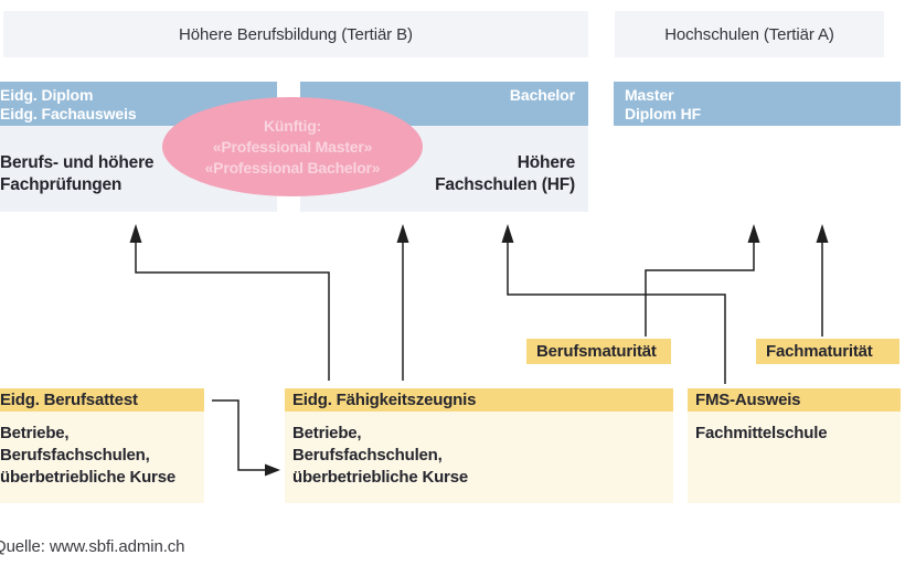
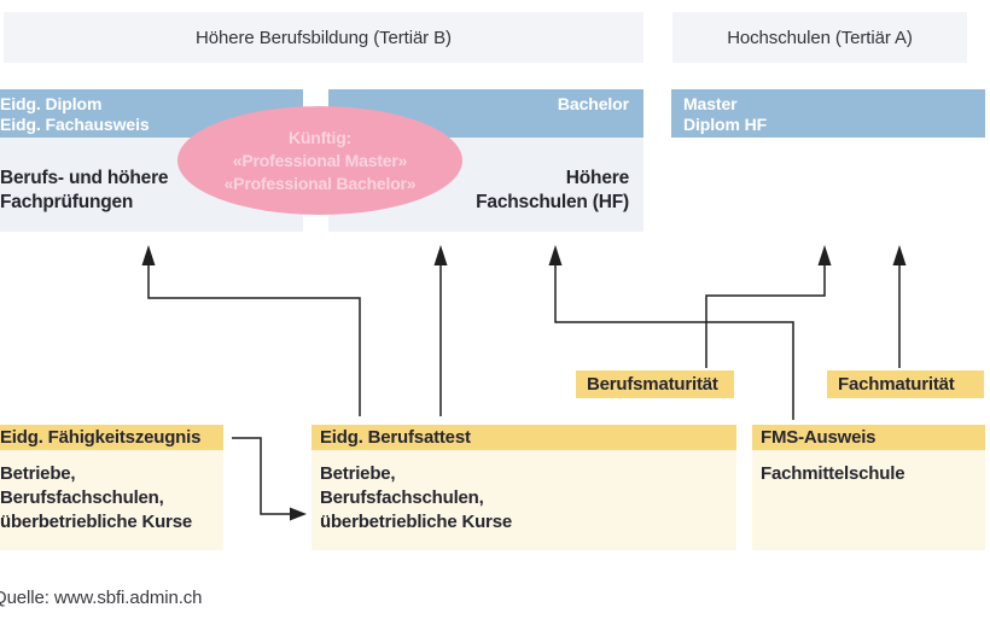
  Höhere Berufsbildung (Tertiär B)
  Hochschulen (Tertiär A)
  Eidg. Diplom
  Eidg. Fachausweis
  Berufs- und höhere
  Fachprüfungen
  Bachelor
  Höhere
  Fachschulen (HF)
  Master
  Diplom HF
  Künftig:
  «Professional Master»
  «Professional Bachelor»
  Berufsmaturität
  Fachmaturität
- Eidg. Berufsattest
+ Eidg. Fähigkeitszeugnis
  Betriebe,
  Berufsfachschulen,
  überbetriebliche Kurse
- Eidg. Fähigkeitszeugnis
+ Eidg. Berufsattest
  Betriebe,
  Berufsfachschulen,
  überbetriebliche Kurse
  FMS-Ausweis
  Fachmittelschule
  uelle: www.sbfi.admin.ch
